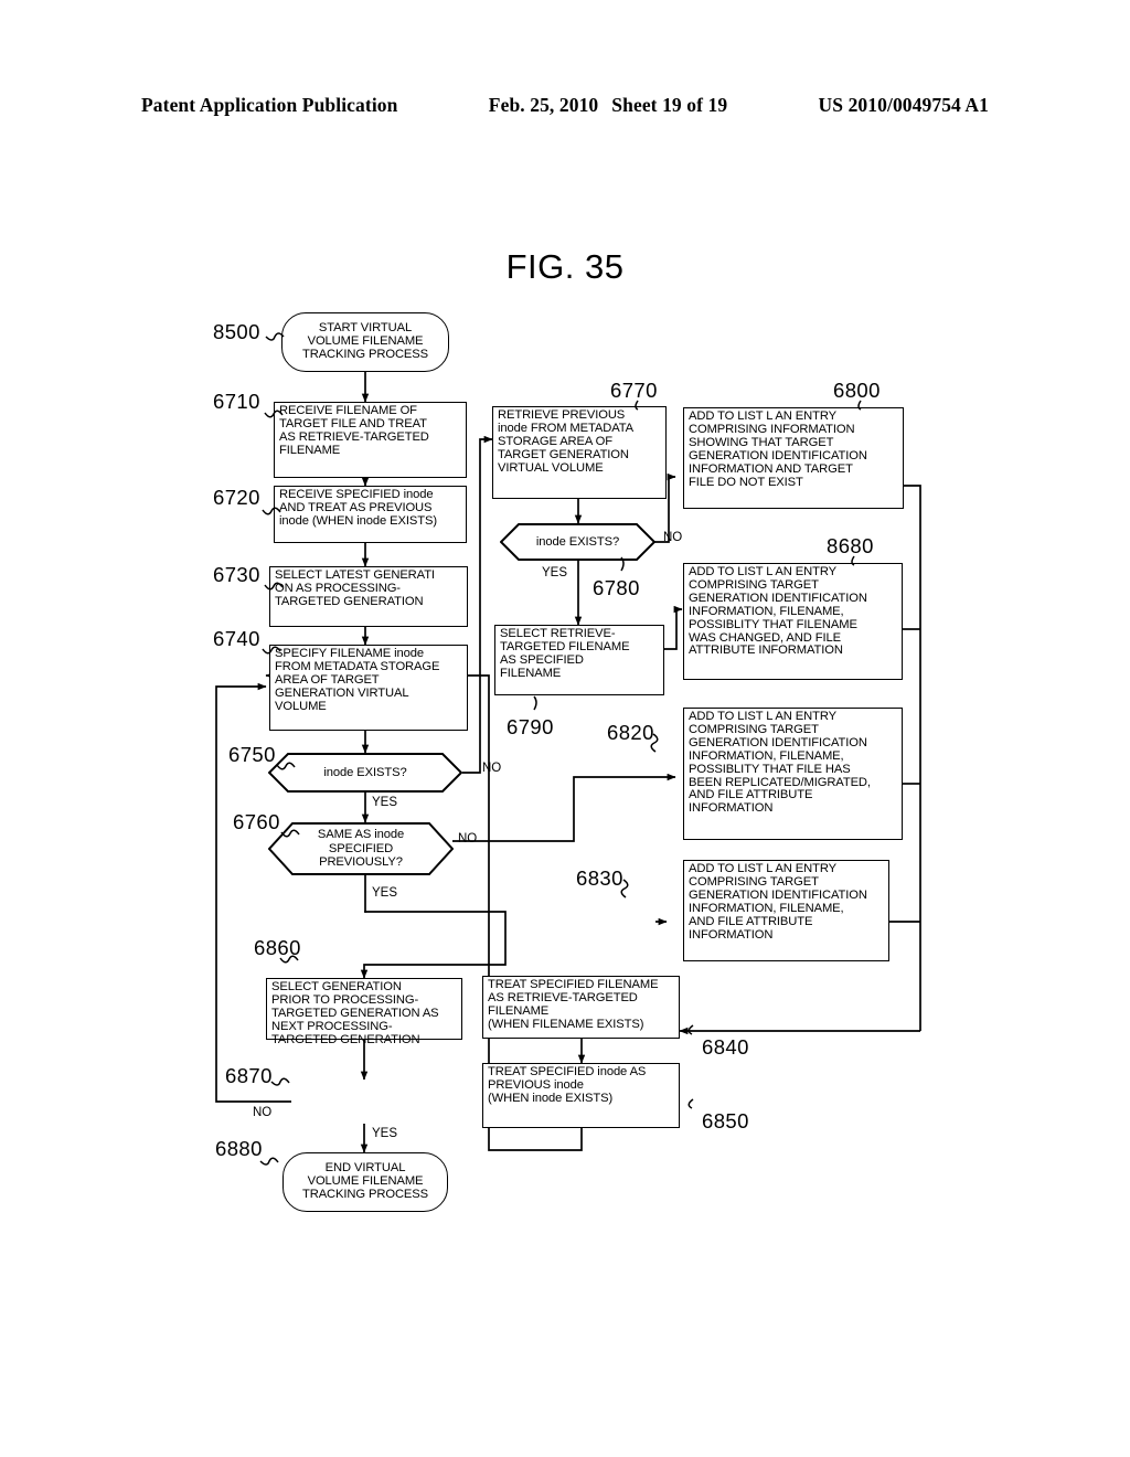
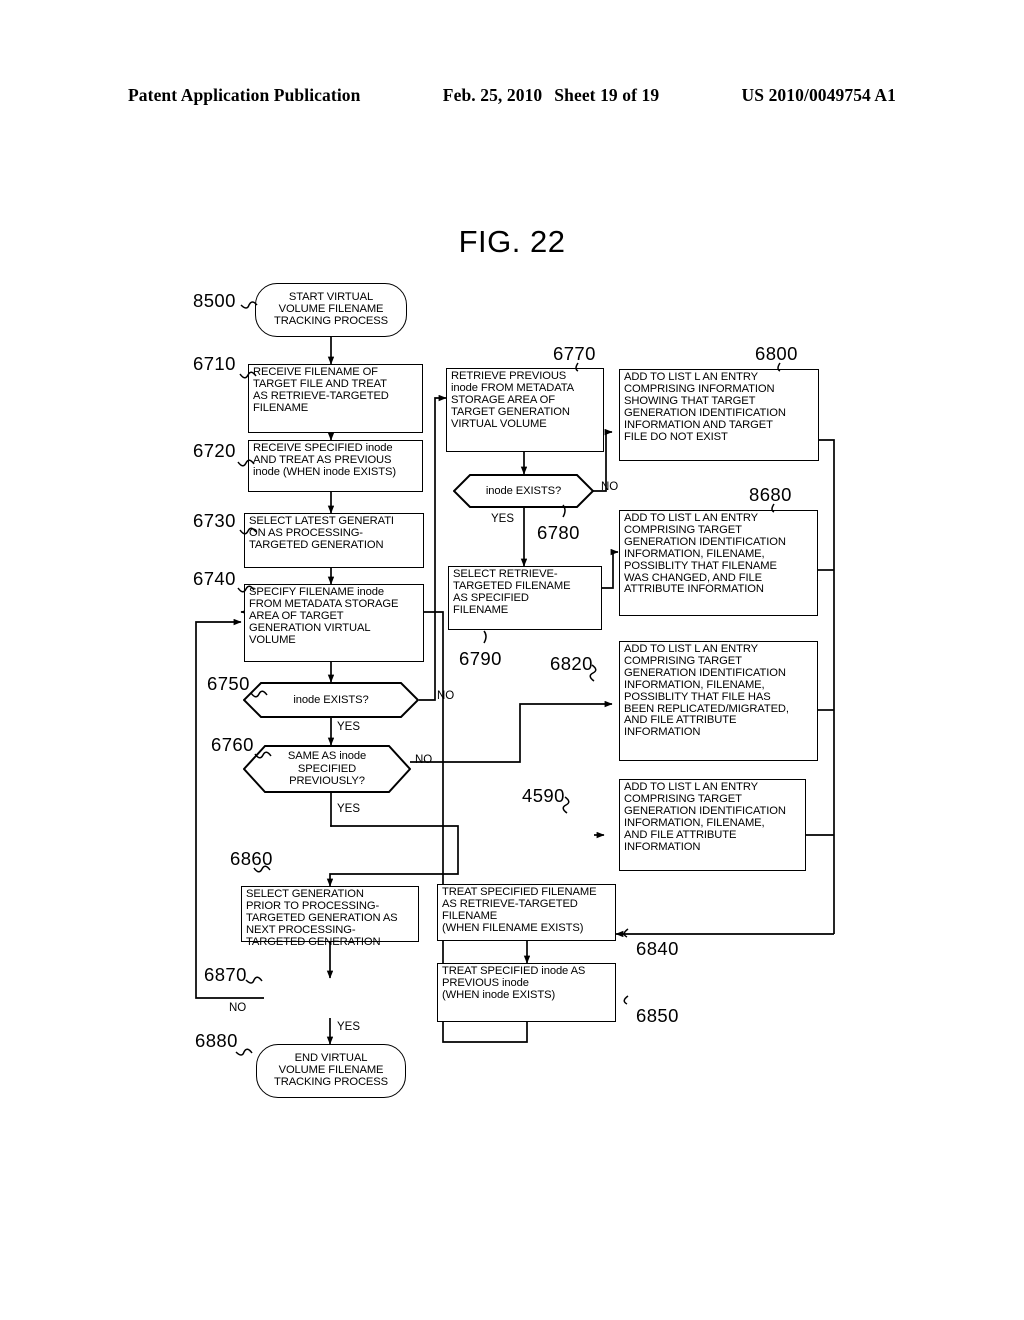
  Patent Application Publication
  Feb. 25, 2010
  Sheet 19 of 19
  US 2010/0049754 A1
- FIG. 35
+ FIG. 22
  START VIRTUAL
  VOLUME FILENAME
  TRACKING PROCESS
  RECEIVE FILENAME OF
  TARGET FILE AND TREAT
  AS RETRIEVE-TARGETED
  FILENAME
  RECEIVE SPECIFIED inode
  AND TREAT AS PREVIOUS
  inode (WHEN inode EXISTS)
  SELECT LATEST GENERATI
  ON AS PROCESSING-
  TARGETED GENERATION
  SPECIFY FILENAME inode
  FROM METADATA STORAGE
  AREA OF TARGET
  GENERATION VIRTUAL
  VOLUME
  inode EXISTS?
  SAME AS inode
  SPECIFIED
  PREVIOUSLY?
  RETRIEVE PREVIOUS
  inode FROM METADATA
  STORAGE AREA OF
  TARGET GENERATION
  VIRTUAL VOLUME
  inode EXISTS?
  SELECT RETRIEVE-
  TARGETED FILENAME
  AS SPECIFIED
  FILENAME
  ADD TO LIST L AN ENTRY
  COMPRISING INFORMATION
  SHOWING THAT TARGET
  GENERATION IDENTIFICATION
  INFORMATION AND TARGET
  FILE DO NOT EXIST
  ADD TO LIST L AN ENTRY
  COMPRISING TARGET
  GENERATION IDENTIFICATION
  INFORMATION, FILENAME,
  POSSIBLITY THAT FILENAME
  WAS CHANGED, AND FILE
  ATTRIBUTE INFORMATION
  ADD TO LIST L AN ENTRY
  COMPRISING TARGET
  GENERATION IDENTIFICATION
  INFORMATION, FILENAME,
  POSSIBLITY THAT FILE HAS
  BEEN REPLICATED/MIGRATED,
  AND FILE ATTRIBUTE
  INFORMATION
  ADD TO LIST L AN ENTRY
  COMPRISING TARGET
  GENERATION IDENTIFICATION
  INFORMATION, FILENAME,
  AND FILE ATTRIBUTE
  INFORMATION
  TREAT SPECIFIED FILENAME
  AS RETRIEVE-TARGETED
  FILENAME
  (WHEN FILENAME EXISTS)
  TREAT SPECIFIED inode AS
  PREVIOUS inode
  (WHEN inode EXISTS)
  SELECT GENERATION
  PRIOR TO PROCESSING-
  TARGETED GENERATION AS
  NEXT PROCESSING-
  TARGETED GENERATION
  END VIRTUAL
  VOLUME FILENAME
  TRACKING PROCESS
  8500
  6710
  6720
  6730
  6740
  6750
  6760
  6770
  6780
  6790
  6800
  8680
  6820
- 6830
+ 4590
  6840
  6850
  6860
  6870
  6880
  NO
  YES
  NO
  YES
  NO
  YES
  NO
  YES
